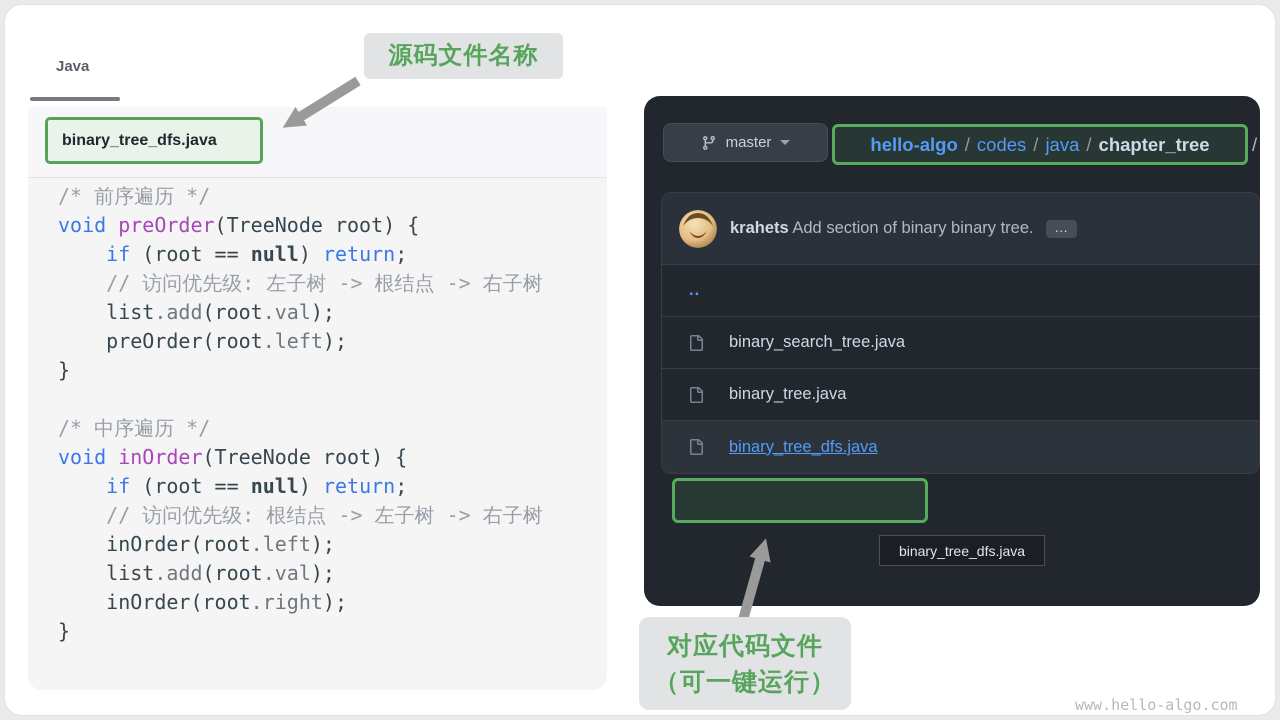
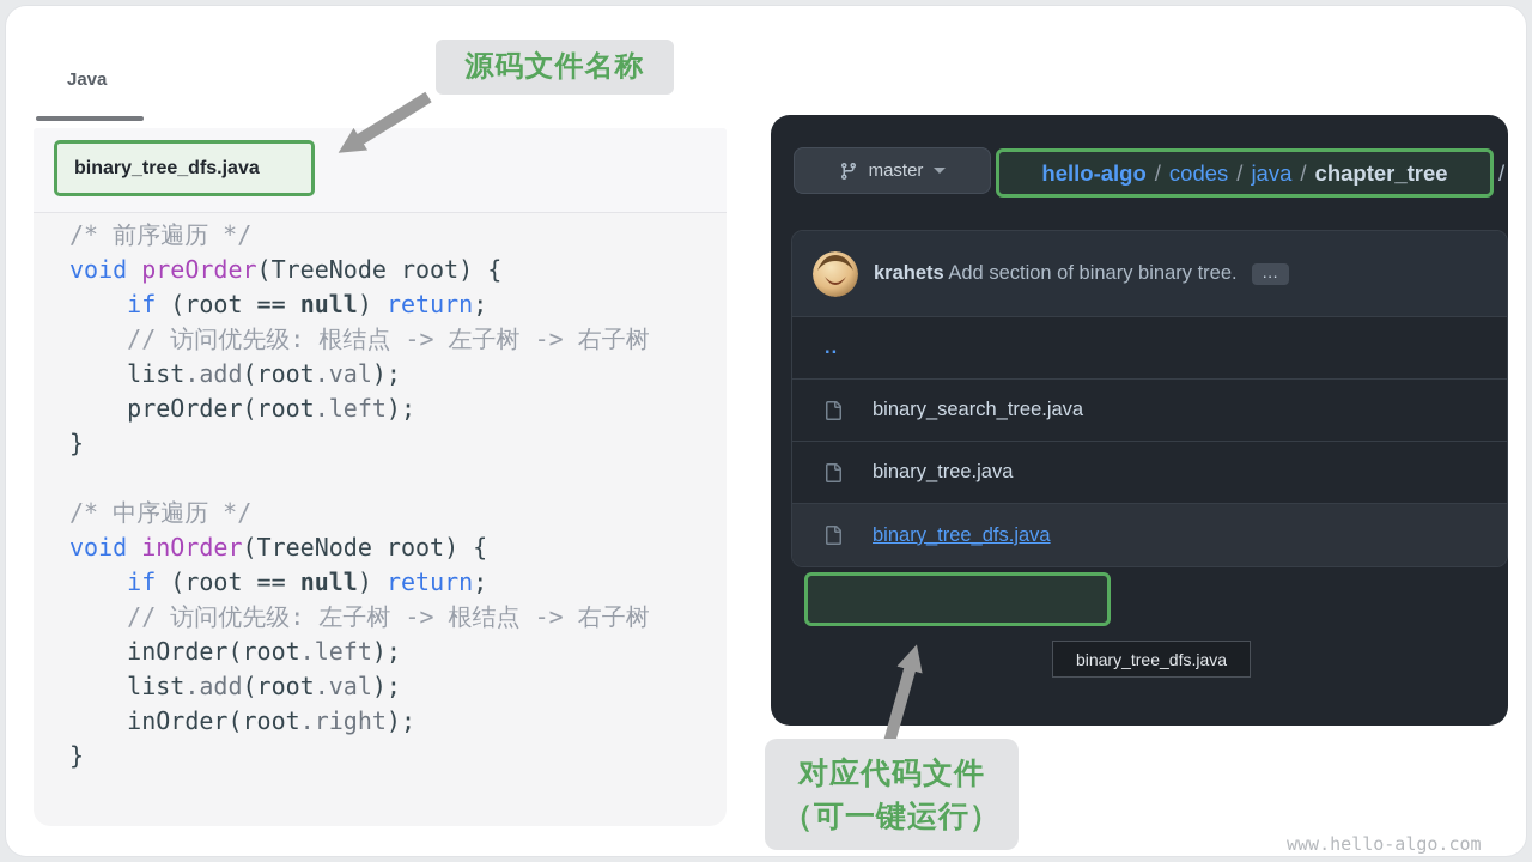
  Java
  binary_tree_dfs.java
  /* 前序遍历 */
  void preOrder(TreeNode root) {
  if (root == null) return;
- // 访问优先级: 左子树 -> 根结点 -> 右子树
+ // 访问优先级: 根结点 -> 左子树 -> 右子树
  list.add(root.val);
  preOrder(root.left);
  }
  /* 中序遍历 */
  void inOrder(TreeNode root) {
  if (root == null) return;
- // 访问优先级: 根结点 -> 左子树 -> 右子树
+ // 访问优先级: 左子树 -> 根结点 -> 右子树
  inOrder(root.left);
  list.add(root.val);
  inOrder(root.right);
  }
  源码文件名称
  master
  hello-algo
  /
  codes
  /
  java
  /
  chapter_tree
  /
  krahets Add section of binary binary tree. …
  ..
  binary_search_tree.java
  binary_tree.java
  binary_tree_dfs.java
  binary_tree_dfs.java
  对应代码文件
  （可一键运行）
  www.hello-algo.com
